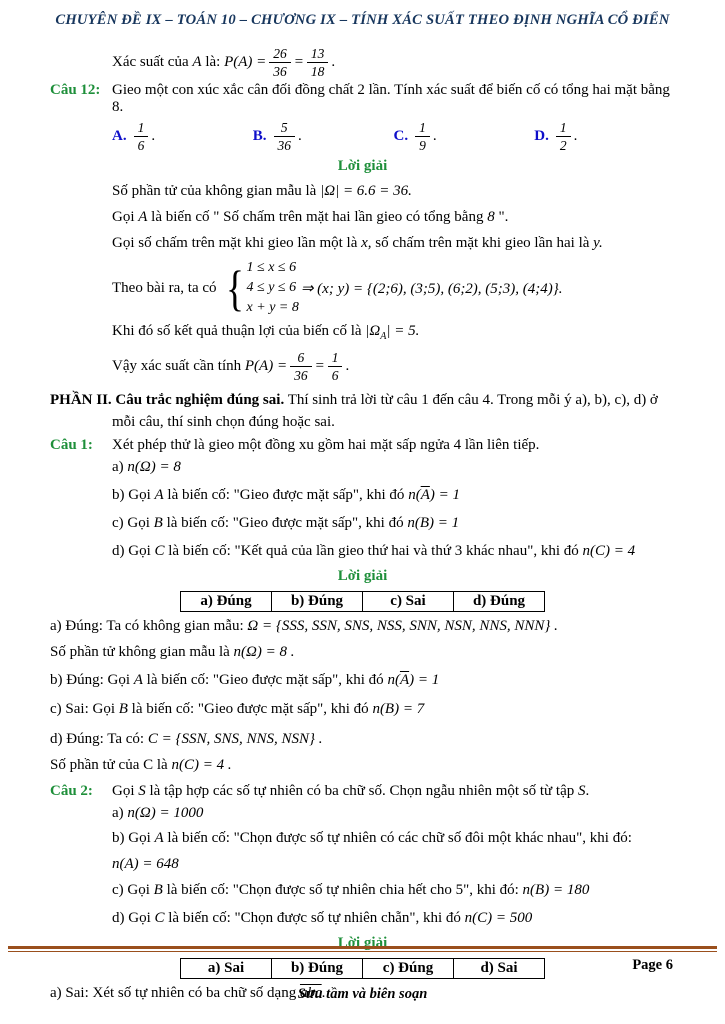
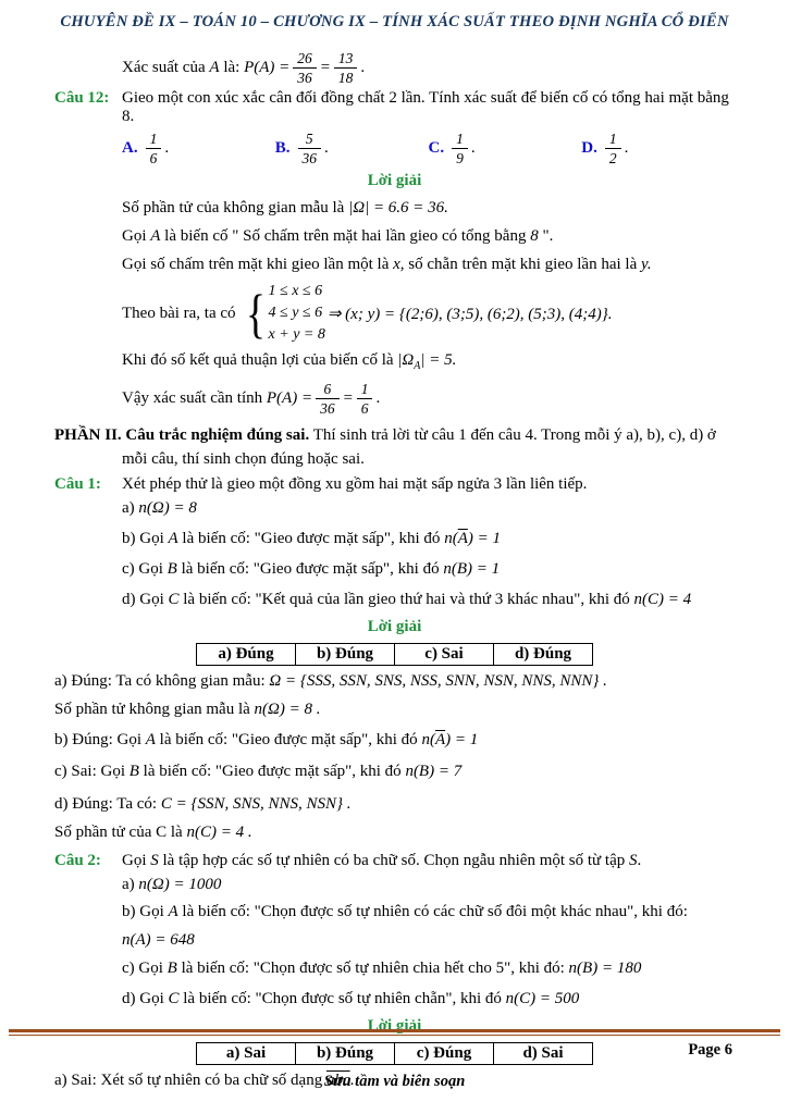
  CHUYÊN ĐỀ IX – TOÁN 10 – CHƯƠNG IX – TÍNH XÁC SUẤT THEO ĐỊNH NGHĨA CỔ ĐIỂN
  Xác suất của A là: P(A) =
  26
  36
  =
  13
  18
  .
  Câu 12:
  Gieo một con xúc xắc cân đối đồng chất 2 lần. Tính xác suất để biến cố có tổng hai mặt bằng 8.
  A.
  1
  6
  .
  B.
  5
  36
  .
  C.
  1
  9
  .
  D.
  1
  2
  .
  Lời giải
  Số phần tử của không gian mẫu là |Ω| = 6.6 = 36.
  Gọi A là biến cố " Số chấm trên mặt hai lần gieo có tổng bằng 8 ".
- Gọi số chấm trên mặt khi gieo lần một là x, số chấm trên mặt khi gieo lần hai là y.
+ Gọi số chấm trên mặt khi gieo lần một là x, số chẵn trên mặt khi gieo lần hai là y.
  Theo bài ra, ta có
  {
  1 ≤ x ≤ 6
  4 ≤ y ≤ 6
  x + y = 8
  ⇒ (x; y) = {(2;6), (3;5), (6;2), (5;3), (4;4)}.
  Khi đó số kết quả thuận lợi của biến cố là |ΩA| = 5.
  Vậy xác suất cần tính P(A) =
  6
  36
  =
  1
  6
  .
  PHẦN II. Câu trắc nghiệm đúng sai. Thí sinh trả lời từ câu 1 đến câu 4. Trong mỗi ý a), b), c), d) ở mỗi câu, thí sinh chọn đúng hoặc sai.
  Câu 1:
- Xét phép thử là gieo một đồng xu gồm hai mặt sấp ngửa 4 lần liên tiếp.
+ Xét phép thử là gieo một đồng xu gồm hai mặt sấp ngửa 3 lần liên tiếp.
  a) n(Ω) = 8
  b) Gọi A là biến cố: "Gieo được mặt sấp", khi đó n(A) = 1
  c) Gọi B là biến cố: "Gieo được mặt sấp", khi đó n(B) = 1
  d) Gọi C là biến cố: "Kết quả của lần gieo thứ hai và thứ 3 khác nhau", khi đó n(C) = 4
  Lời giải
  a) Đúng	b) Đúng	c) Sai	d) Đúng
  a) Đúng: Ta có không gian mẫu: Ω = {SSS, SSN, SNS, NSS, SNN, NSN, NNS, NNN} .
  Số phần tử không gian mẫu là n(Ω) = 8 .
  b) Đúng: Gọi A là biến cố: "Gieo được mặt sấp", khi đó n(A) = 1
  c) Sai: Gọi B là biến cố: "Gieo được mặt sấp", khi đó n(B) = 7
  d) Đúng: Ta có: C = {SSN, SNS, NNS, NSN} .
  Số phần tử của C là n(C) = 4 .
  Câu 2:
  Gọi S là tập hợp các số tự nhiên có ba chữ số. Chọn ngẫu nhiên một số từ tập S.
  a) n(Ω) = 1000
  b) Gọi A là biến cố: "Chọn được số tự nhiên có các chữ số đôi một khác nhau", khi đó:
  n(A) = 648
  c) Gọi B là biến cố: "Chọn được số tự nhiên chia hết cho 5", khi đó: n(B) = 180
  d) Gọi C là biến cố: "Chọn được số tự nhiên chẵn", khi đó n(C) = 500
  Lời giải
  a) Sai	b) Đúng	c) Đúng	d) Sai
  a) Sai: Xét số tự nhiên có ba chữ số dạng abc.
  Page 6
  Sưu tầm và biên soạn
